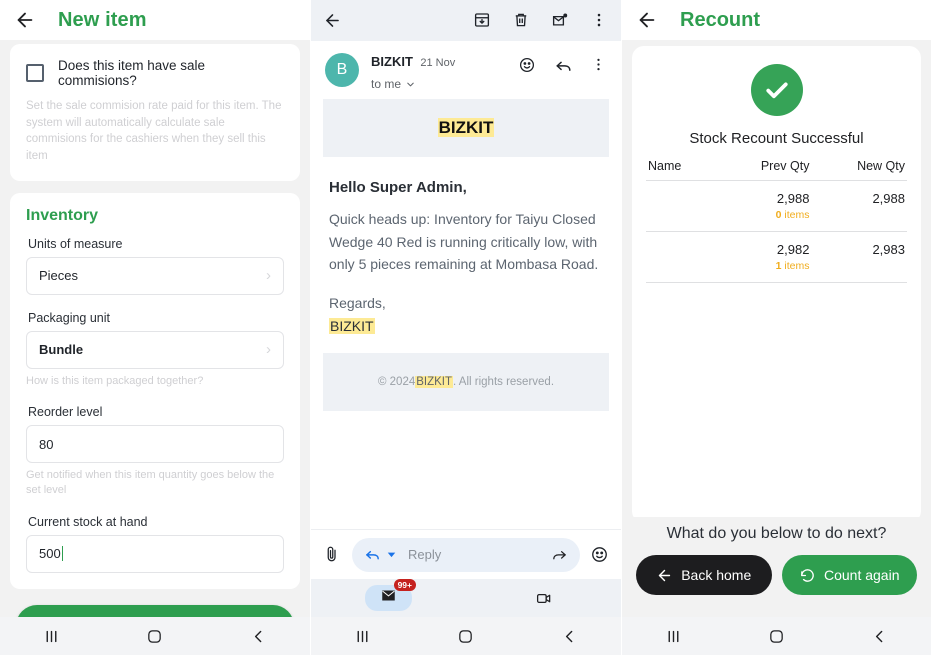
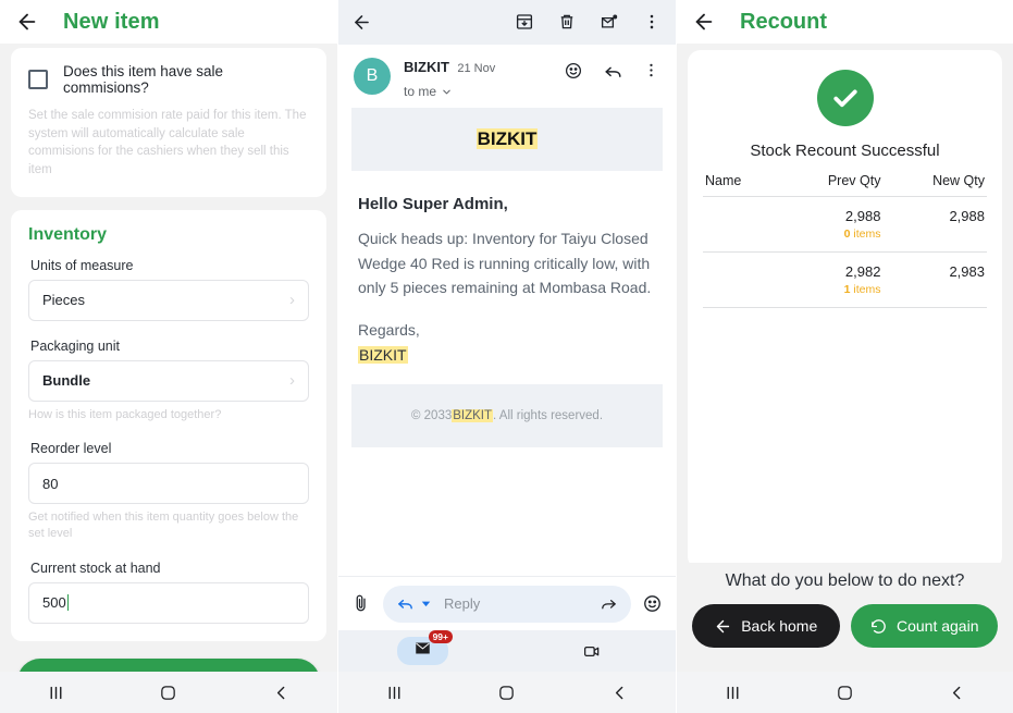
  New item
  Does this item have sale commisions?
  Set the sale commision rate paid for this item. The system will automatically calculate sale commisions for the cashiers when they sell this item
  Inventory
  Units of measure
  Pieces
  ›
  Packaging unit
  Bundle
  ›
  How is this item packaged together?
  Reorder level
  80
  Get notified when this item quantity goes below the set level
  Current stock at hand
  500
  B
  BIZKIT 21 Nov
  to me
  BIZKIT
  Hello Super Admin,
  Quick heads up: Inventory for Taiyu Closed Wedge 40 Red is running critically low, with only 5 pieces remaining at Mombasa Road.
  Regards,
  BIZKIT
- © 2024
+ © 2033
  BIZKIT
  . All rights reserved.
  Reply
  99+
  Recount
  Stock Recount Successful
  Name	Prev Qty	New Qty
  	2,988 0 items	2,988
  	2,982 1 items	2,983
  What do you below to do next?
  Back home
  Count again
